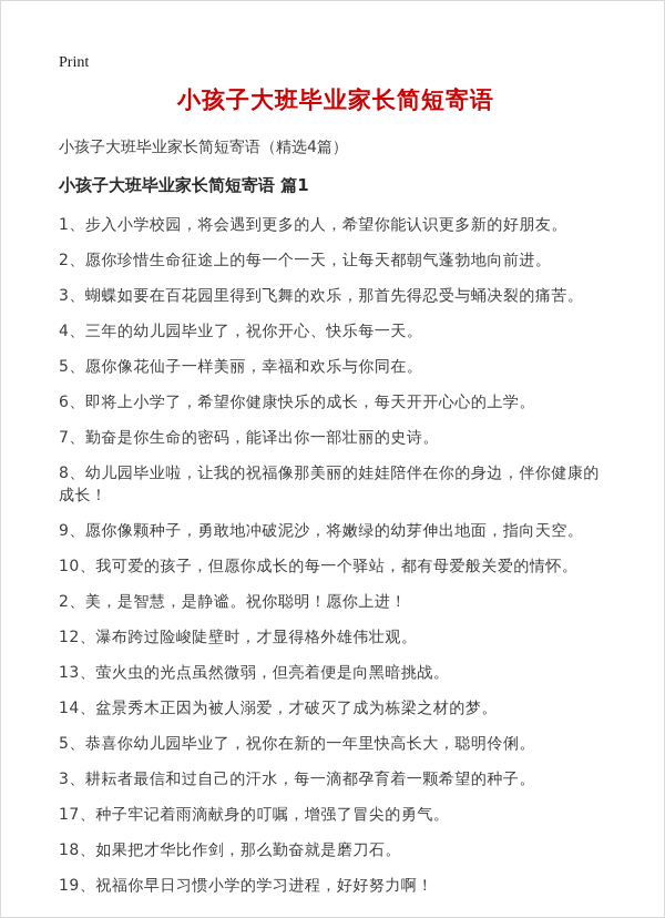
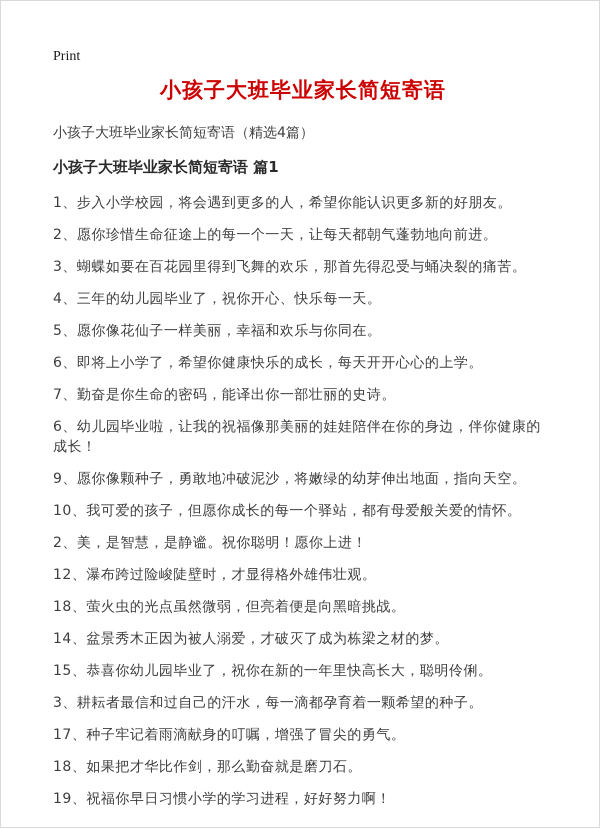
  Print
  小孩子大班毕业家长简短寄语
  小孩子大班毕业家长简短寄语（精选4篇）
  小孩子大班毕业家长简短寄语 篇1
  1、步入小学校园，将会遇到更多的人，希望你能认识更多新的好朋友。
  2、愿你珍惜生命征途上的每一个一天，让每天都朝气蓬勃地向前进。
  3、蝴蝶如要在百花园里得到飞舞的欢乐，那首先得忍受与蛹决裂的痛苦。
  4、三年的幼儿园毕业了，祝你开心、快乐每一天。
  5、愿你像花仙子一样美丽，幸福和欢乐与你同在。
  6、即将上小学了，希望你健康快乐的成长，每天开开心心的上学。
  7、勤奋是你生命的密码，能译出你一部壮丽的史诗。
- 8、幼儿园毕业啦，让我的祝福像那美丽的娃娃陪伴在你的身边，伴你健康的成长！
+ 6、幼儿园毕业啦，让我的祝福像那美丽的娃娃陪伴在你的身边，伴你健康的成长！
  9、愿你像颗种子，勇敢地冲破泥沙，将嫩绿的幼芽伸出地面，指向天空。
  10、我可爱的孩子，但愿你成长的每一个驿站，都有母爱般关爱的情怀。
  2、美，是智慧，是静谧。祝你聪明！愿你上进！
  12、瀑布跨过险峻陡壁时，才显得格外雄伟壮观。
- 13、萤火虫的光点虽然微弱，但亮着便是向黑暗挑战。
+ 18、萤火虫的光点虽然微弱，但亮着便是向黑暗挑战。
  14、盆景秀木正因为被人溺爱，才破灭了成为栋梁之材的梦。
- 5、恭喜你幼儿园毕业了，祝你在新的一年里快高长大，聪明伶俐。
+ 15、恭喜你幼儿园毕业了，祝你在新的一年里快高长大，聪明伶俐。
  3、耕耘者最信和过自己的汗水，每一滴都孕育着一颗希望的种子。
  17、种子牢记着雨滴献身的叮嘱，增强了冒尖的勇气。
  18、如果把才华比作剑，那么勤奋就是磨刀石。
  19、祝福你早日习惯小学的学习进程，好好努力啊！
